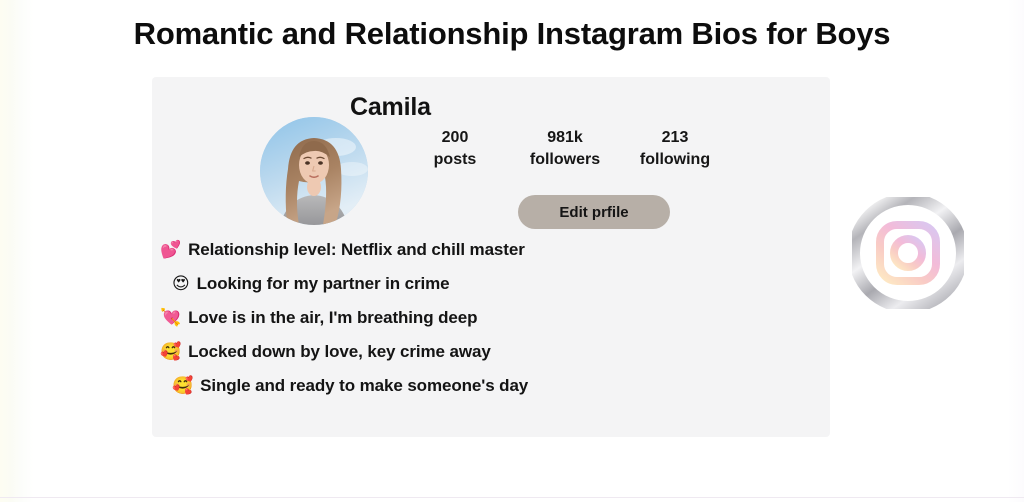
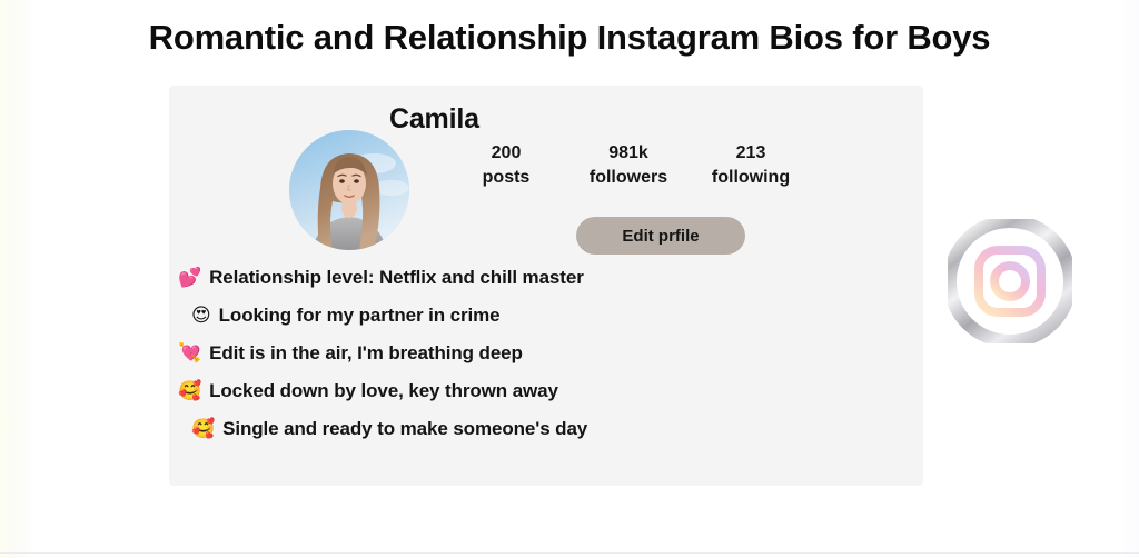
  Romantic and Relationship Instagram Bios for Boys
  Camila
  200
  posts
  981k
  followers
  213
  following
  Edit prfile
  💕
  Relationship level: Netflix and chill master
  😍
  Looking for my partner in crime
  💘
- Love is in the air, I'm breathing deep
+ Edit is in the air, I'm breathing deep
  🥰
- Locked down by love, key crime away
+ Locked down by love, key thrown away
  🥰
  Single and ready to make someone's day
